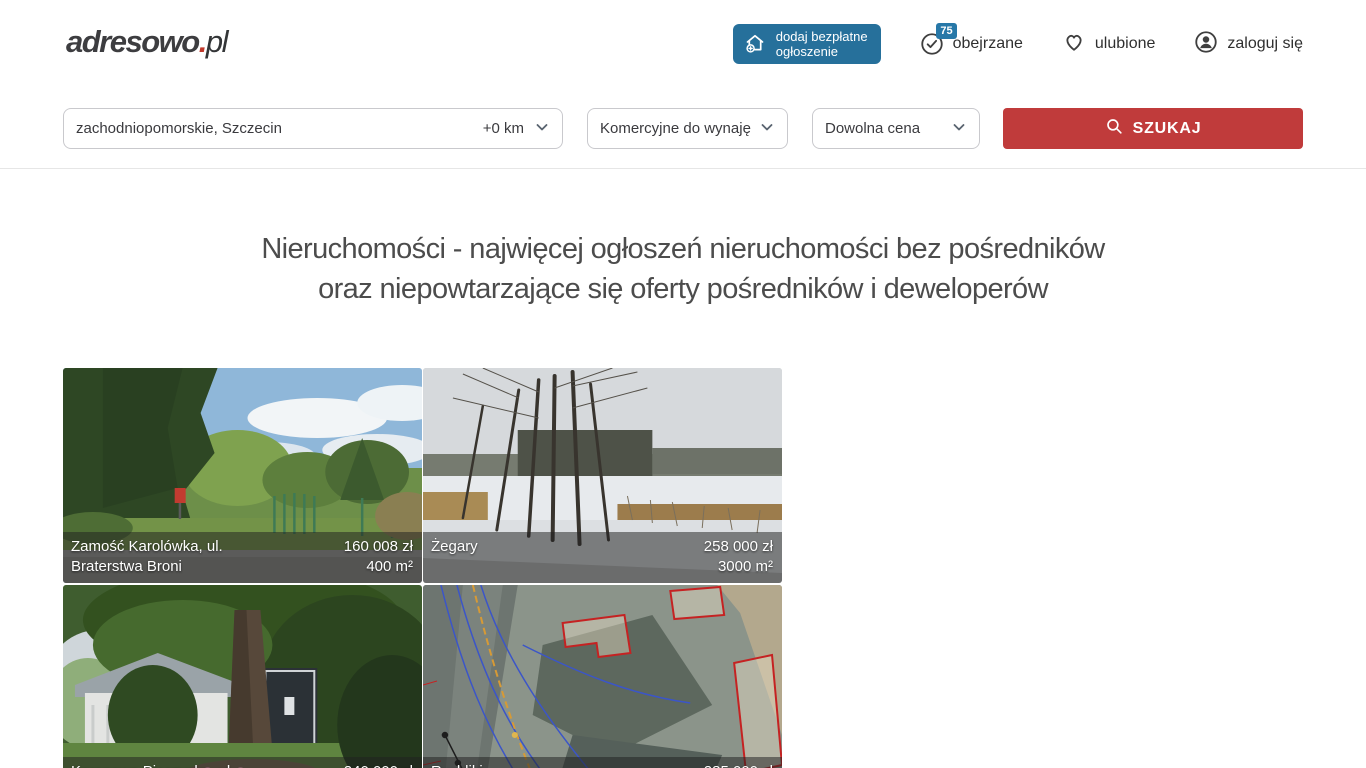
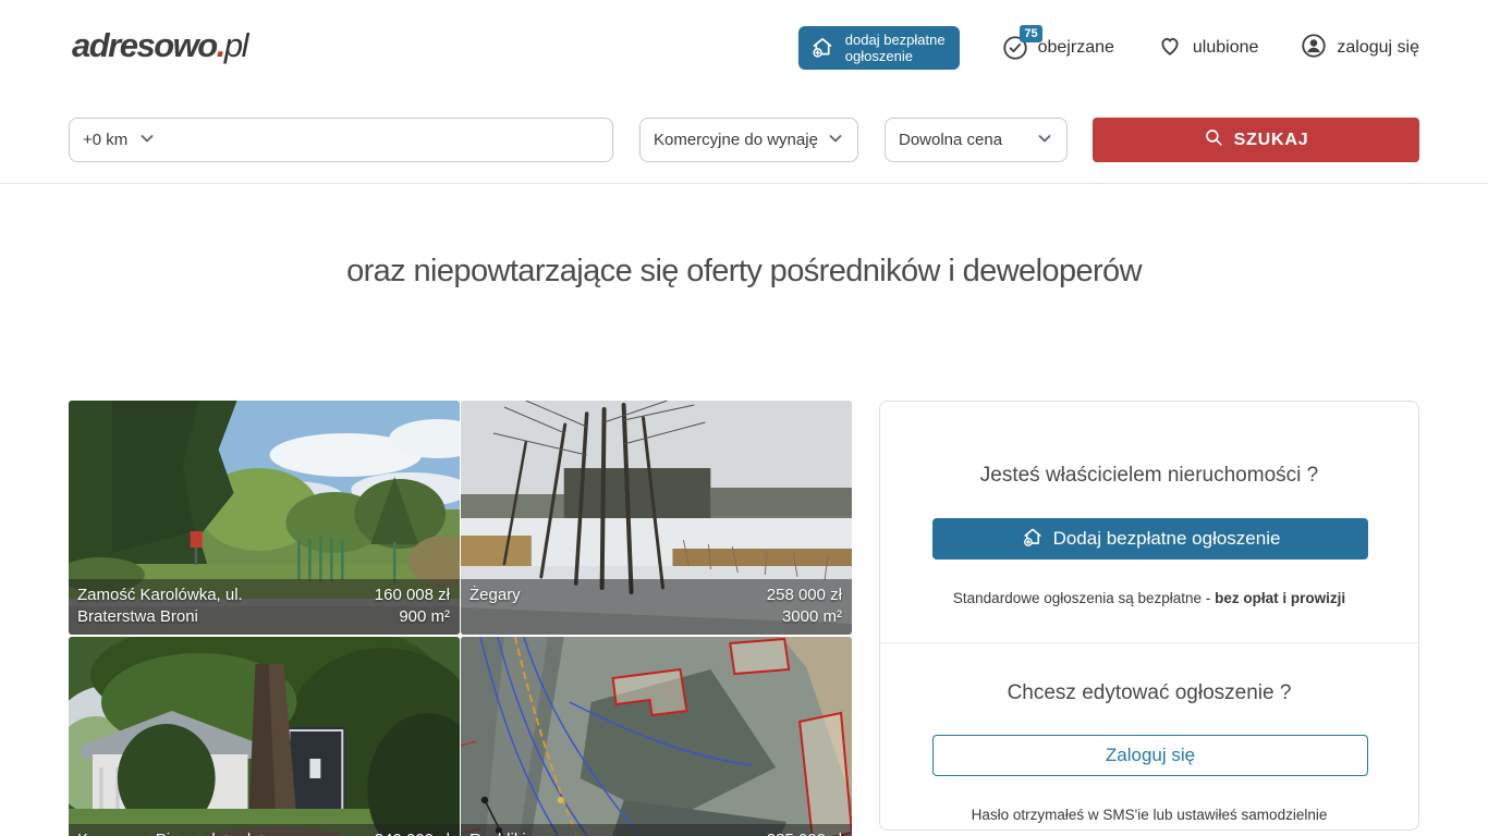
  adresowo.pl
  dodaj bezpłatne
  ogłoszenie
  75
  obejrzane
  ulubione
  zaloguj się
- zachodniopomorskie, Szczecin
  +0 km
  Komercyjne do wynaję
  Dowolna cena
  SZUKAJ
- Nieruchomości - najwięcej ogłoszeń nieruchomości bez pośredników
  oraz niepowtarzające się oferty pośredników i deweloperów
  Zamość Karolówka, ul. Braterstwa Broni
  160 008 zł
- 400 m²
+ 900 m²
  Żegary
  258 000 zł
  3000 m²
+ Jesteś właścicielem nieruchomości ?
+ Dodaj bezpłatne ogłoszenie
+ Standardowe ogłoszenia są bezpłatne - bez opłat i prowizji
+ Chcesz edytować ogłoszenie ?
+ Zaloguj się
+ Hasło otrzymałeś w SMS'ie lub ustawiłeś samodzielnie
